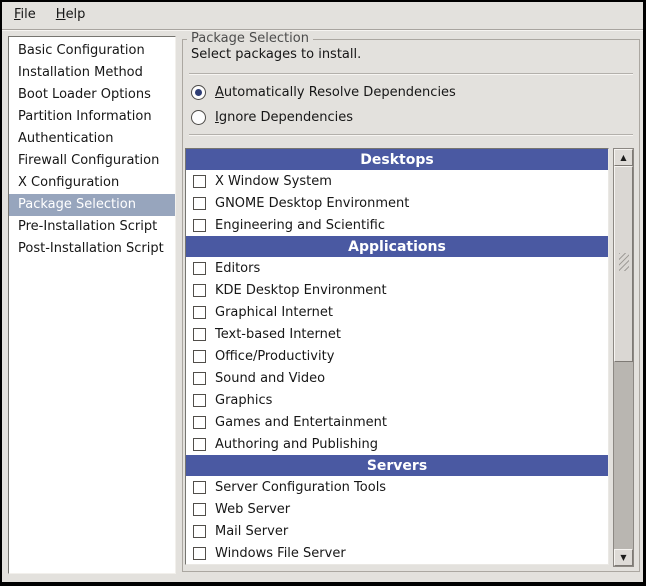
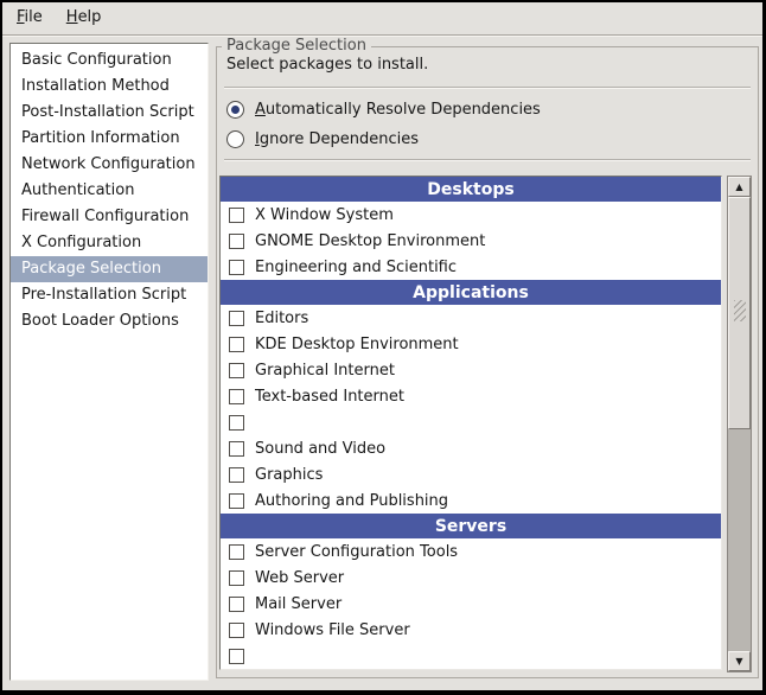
  File
  Help
  Basic Configuration
  Installation Method
- Boot Loader Options
+ Post-Installation Script
  Partition Information
+ Network Configuration
  Authentication
  Firewall Configuration
  X Configuration
  Package Selection
  Pre-Installation Script
- Post-Installation Script
+ Boot Loader Options
  Package Selection
  Select packages to install.
  Automatically Resolve Dependencies
  Ignore Dependencies
  Desktops
  X Window System
  GNOME Desktop Environment
  Engineering and Scientific
  Applications
  Editors
  KDE Desktop Environment
  Graphical Internet
  Text-based Internet
- Office/Productivity
  Sound and Video
  Graphics
- Games and Entertainment
  Authoring and Publishing
  Servers
  Server Configuration Tools
  Web Server
  Mail Server
  Windows File Server
  ▲
  ▼
